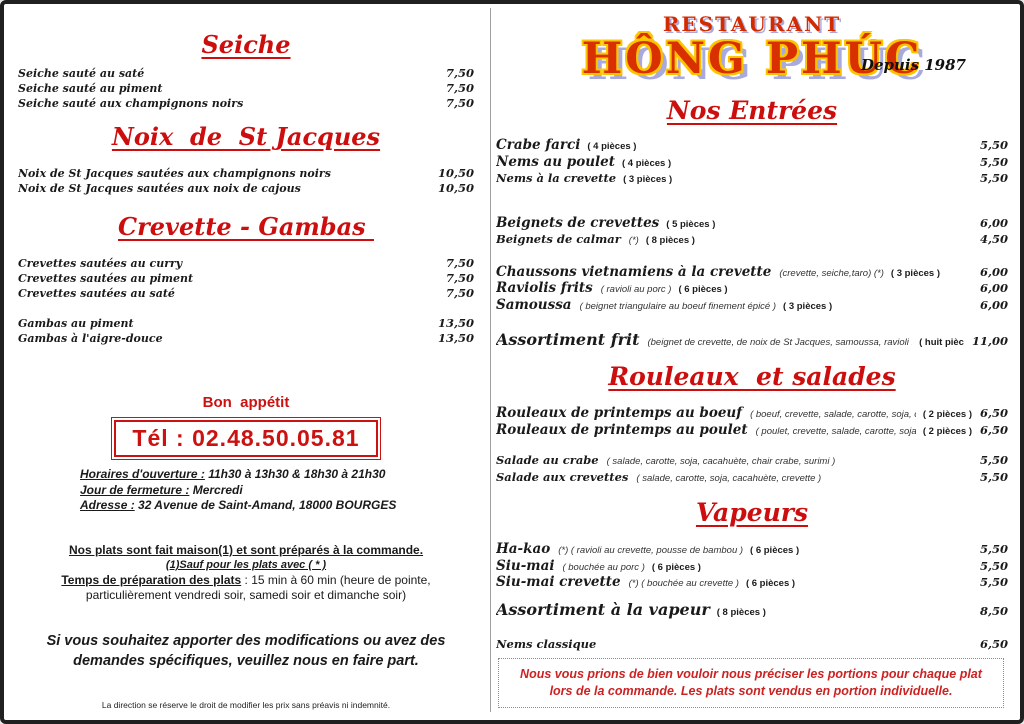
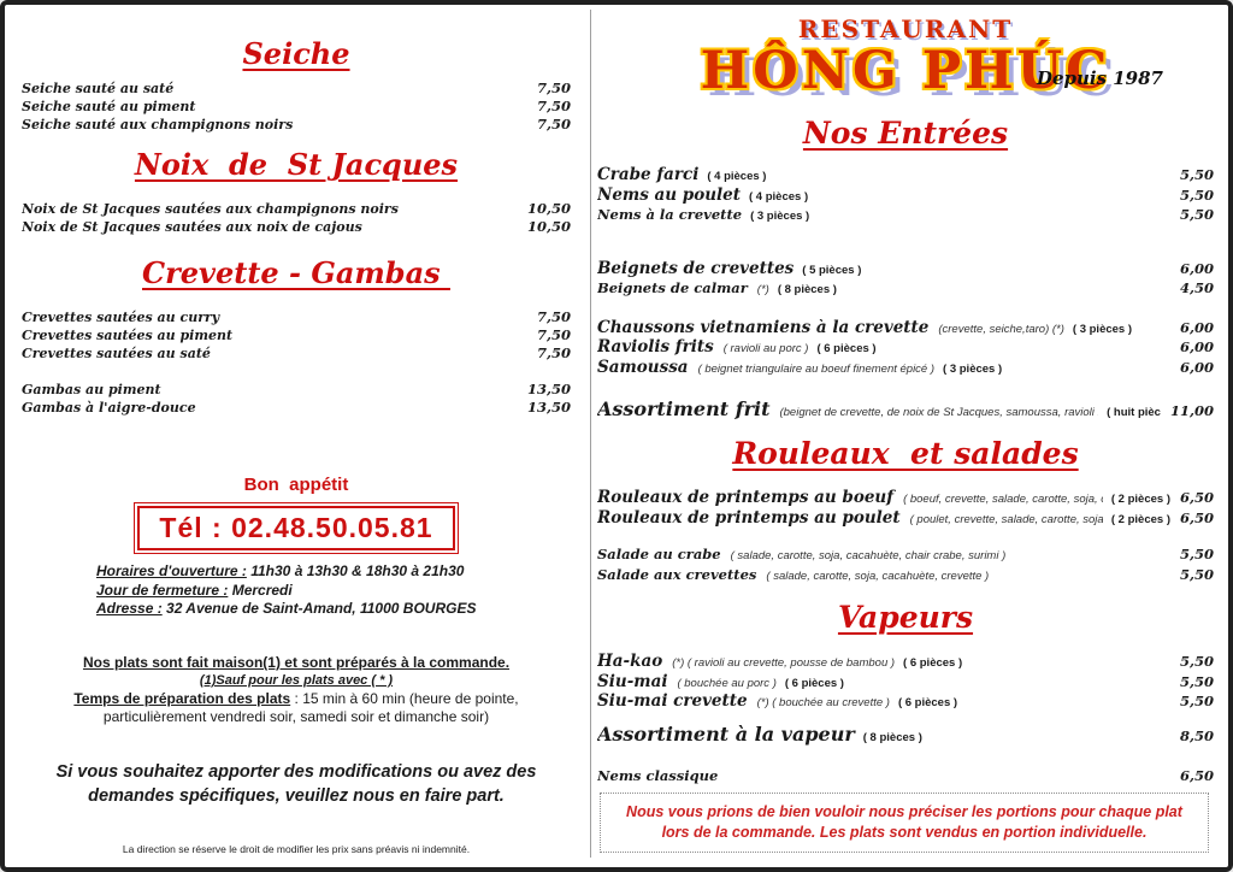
  Seiche
  Seiche sauté au saté
  7,50
  Seiche sauté au piment
  7,50
  Seiche sauté aux champignons noirs
  7,50
  Noix de St Jacques
  Noix de St Jacques sautées aux champignons noirs
  10,50
  Noix de St Jacques sautées aux noix de cajous
  10,50
  Crevette - Gambas
  Crevettes sautées au curry
  7,50
  Crevettes sautées au piment
  7,50
  Crevettes sautées au saté
  7,50
  Gambas au piment
  13,50
  Gambas à l'aigre-douce
  13,50
  Bon appétit
  Tél : 02.48.50.05.81
  Horaires d'ouverture : 11h30 à 13h30 & 18h30 à 21h30
  Jour de fermeture : Mercredi
- Adresse : 32 Avenue de Saint-Amand, 18000 BOURGES
+ Adresse : 32 Avenue de Saint-Amand, 11000 BOURGES
  Nos plats sont fait maison(1) et sont préparés à la commande.
  (1)Sauf pour les plats avec ( * )
  Temps de préparation des plats : 15 min à 60 min (heure de pointe, particulièrement vendredi soir, samedi soir et dimanche soir)
  Si vous souhaitez apporter des modifications ou avez des demandes spécifiques, veuillez nous en faire part.
  La direction se réserve le droit de modifier les prix sans préavis ni indemnité.
  RESTAURANT
  HÔNG PHÚC
  Depuis 1987
  Nos Entrées
  Crabe farci
  ( 4 pièces )
  5,50
  Nems au poulet
  ( 4 pièces )
  5,50
  Nems à la crevette
  ( 3 pièces )
  5,50
  Beignets de crevettes
  ( 5 pièces )
  6,00
  Beignets de calmar
  (*)
  ( 8 pièces )
  4,50
  Chaussons vietnamiens à la crevette
  (crevette, seiche,taro) (*)
  ( 3 pièces )
  6,00
  Raviolis frits
  ( ravioli au porc )
  ( 6 pièces )
  6,00
  Samoussa
  ( beignet triangulaire au boeuf finement épicé )
  ( 3 pièces )
  6,00
  Assortiment frit
  (beignet de crevette, de noix de St Jacques, samoussa, ravioli
  ( huit pièc
  11,00
  Rouleaux et salades
  Rouleaux de printemps au boeuf
  ( boeuf, crevette, salade, carotte, soja,
  ( 2 pièces )
  6,50
  Rouleaux de printemps au poulet
  ( poulet, crevette, salade, carotte, soja
  ( 2 pièces )
  6,50
  Salade au crabe
  ( salade, carotte, soja, cacahuète, chair crabe, surimi )
  5,50
  Salade aux crevettes
  ( salade, carotte, soja, cacahuète, crevette )
  5,50
  Vapeurs
  Ha-kao
  (*) ( ravioli au crevette, pousse de bambou )
  ( 6 pièces )
  5,50
  Siu-mai
  ( bouchée au porc )
  ( 6 pièces )
  5,50
  Siu-mai crevette
  (*) ( bouchée au crevette )
  ( 6 pièces )
  5,50
  Assortiment à la vapeur
  ( 8 pièces )
  8,50
  Nems classique
  6,50
  Nous vous prions de bien vouloir nous préciser les portions pour chaque plat lors de la commande. Les plats sont vendus en portion individuelle.
